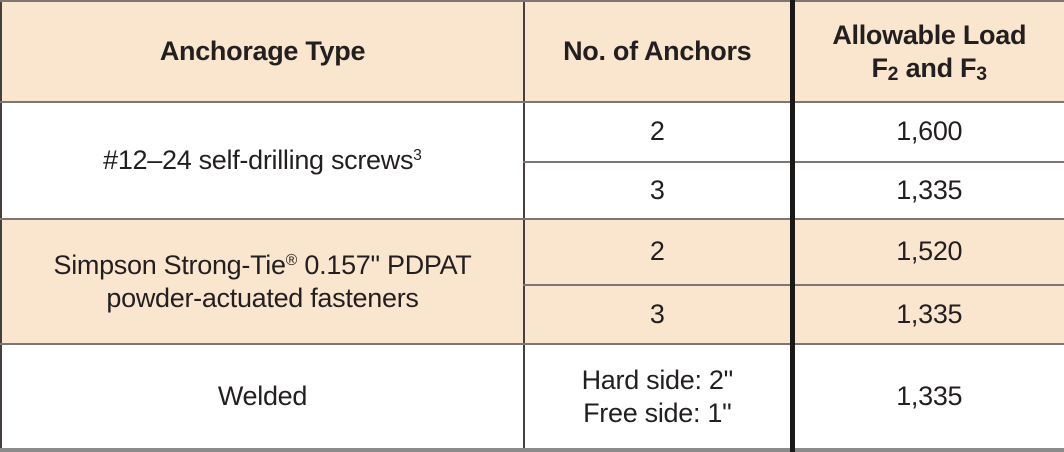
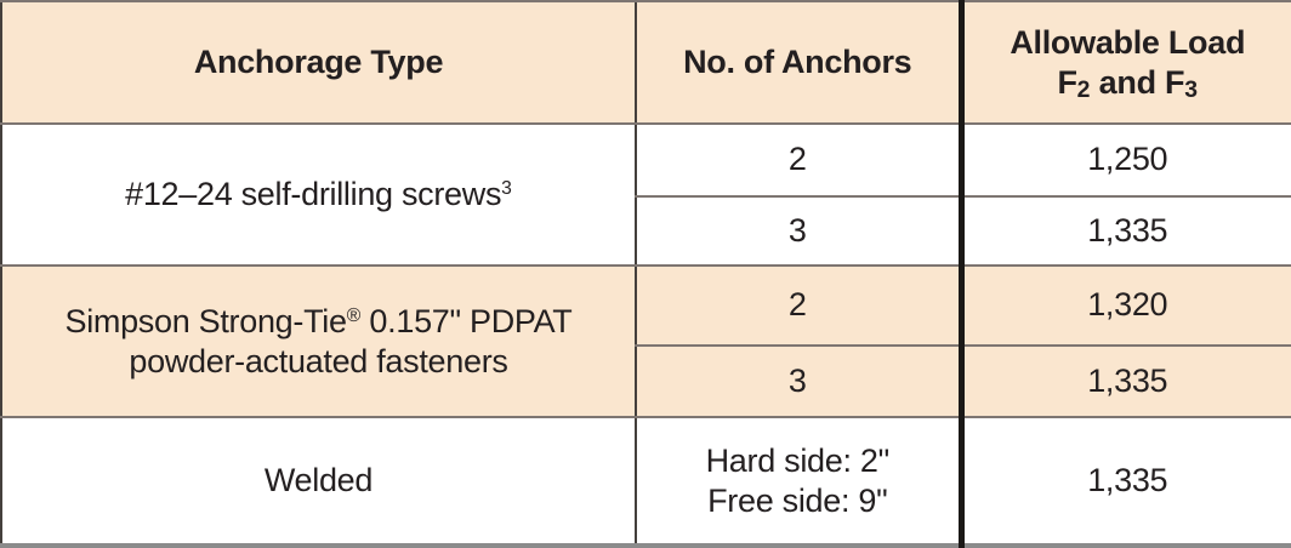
  Anchorage Type	No. of Anchors	Allowable Load F2 and F3
- #12–24 self-drilling screws3	2	1,600
+ #12–24 self-drilling screws3	2	1,250
  3	1,335
- Simpson Strong-Tie® 0.157" PDPAT powder-actuated fasteners	2	1,520
+ Simpson Strong-Tie® 0.157" PDPAT powder-actuated fasteners	2	1,320
  3	1,335
- Welded	Hard side: 2" Free side: 1"	1,335
+ Welded	Hard side: 2" Free side: 9"	1,335
